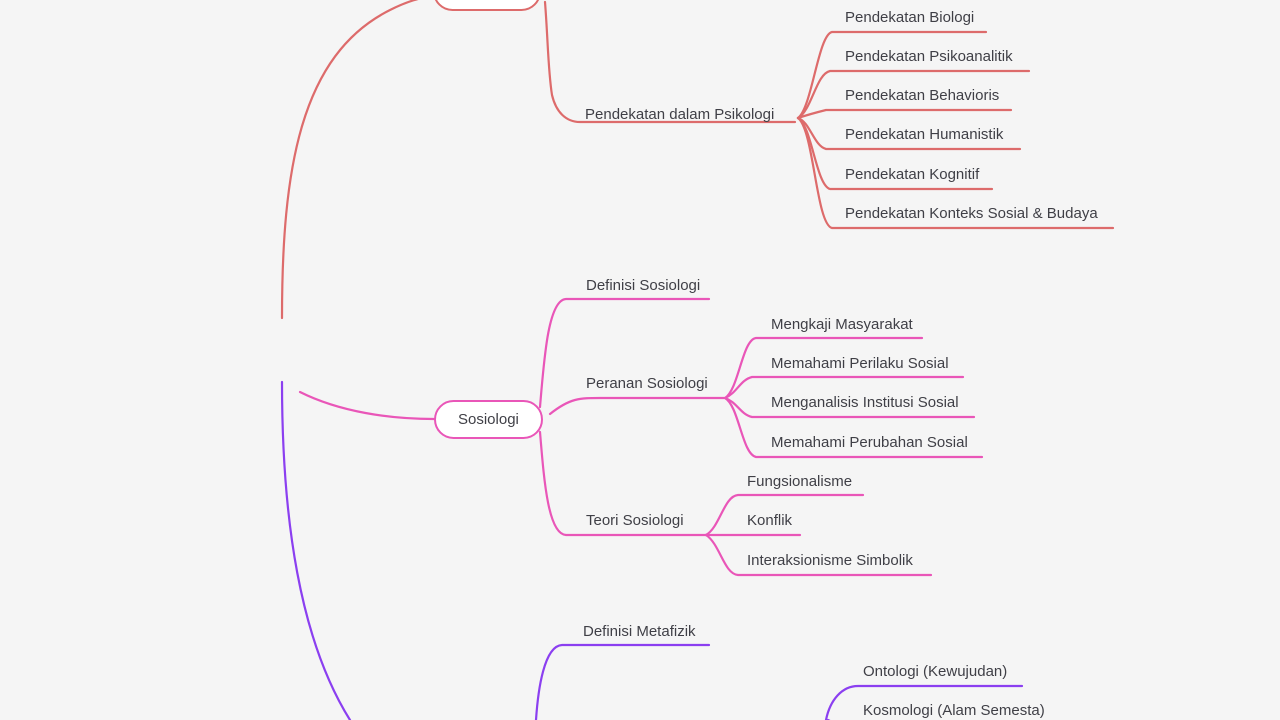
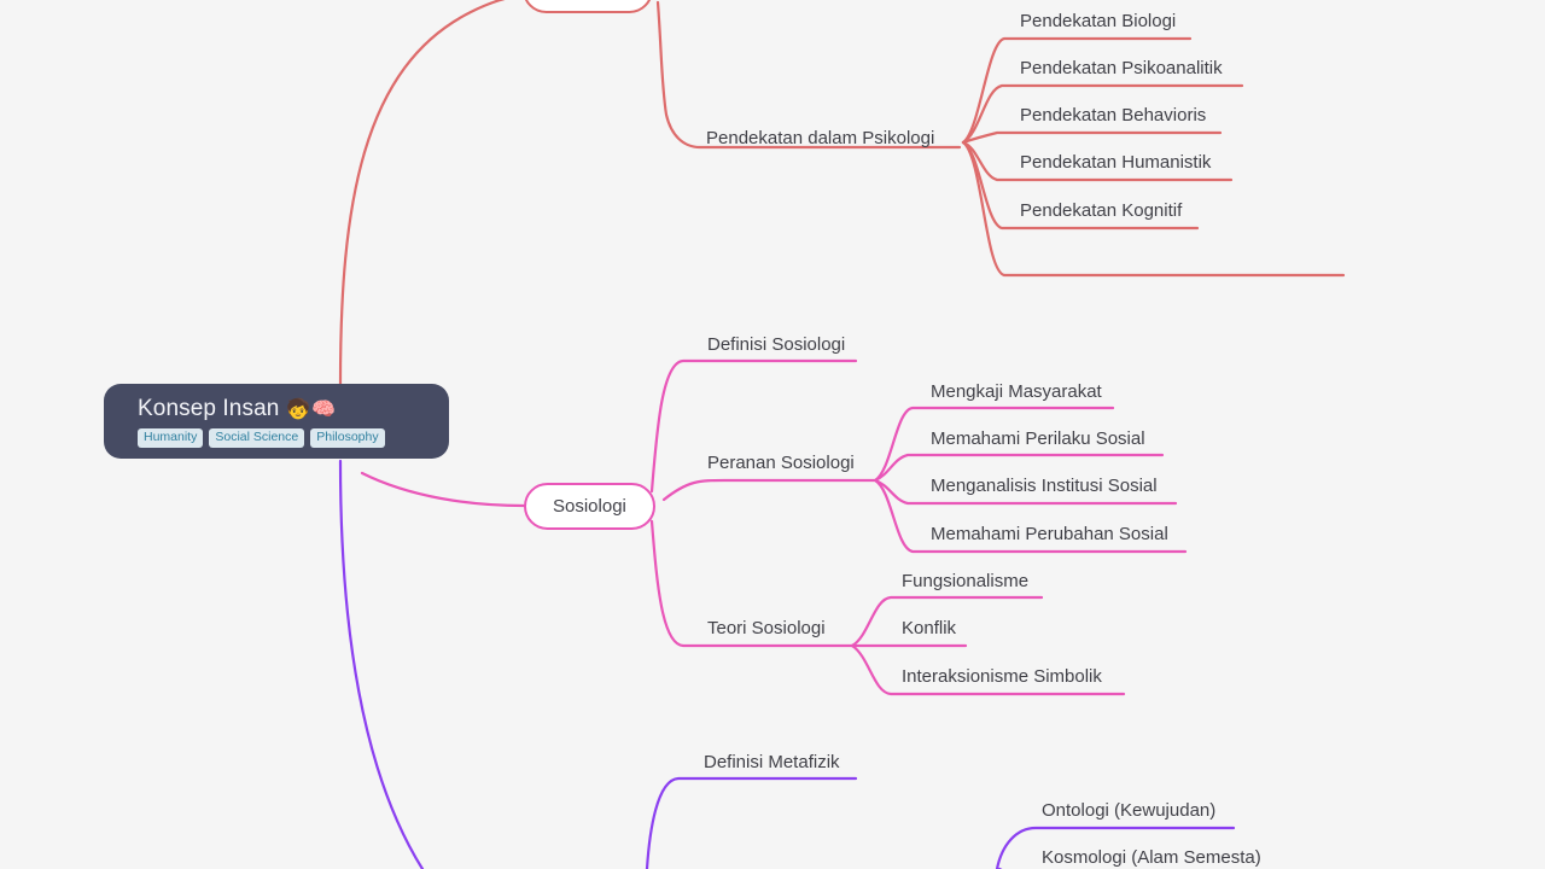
+ Konsep Insan
+ 🧒🧠
+ Humanity
+ Social Science
+ Philosophy
  Pendekatan dalam Psikologi
  Pendekatan Biologi
  Pendekatan Psikoanalitik
  Pendekatan Behavioris
  Pendekatan Humanistik
  Pendekatan Kognitif
- Pendekatan Konteks Sosial & Budaya
  Sosiologi
  Definisi Sosiologi
  Peranan Sosiologi
  Teori Sosiologi
  Mengkaji Masyarakat
  Memahami Perilaku Sosial
  Menganalisis Institusi Sosial
  Memahami Perubahan Sosial
  Fungsionalisme
  Konflik
  Interaksionisme Simbolik
  Definisi Metafizik
  Ontologi (Kewujudan)
  Kosmologi (Alam Semesta)
